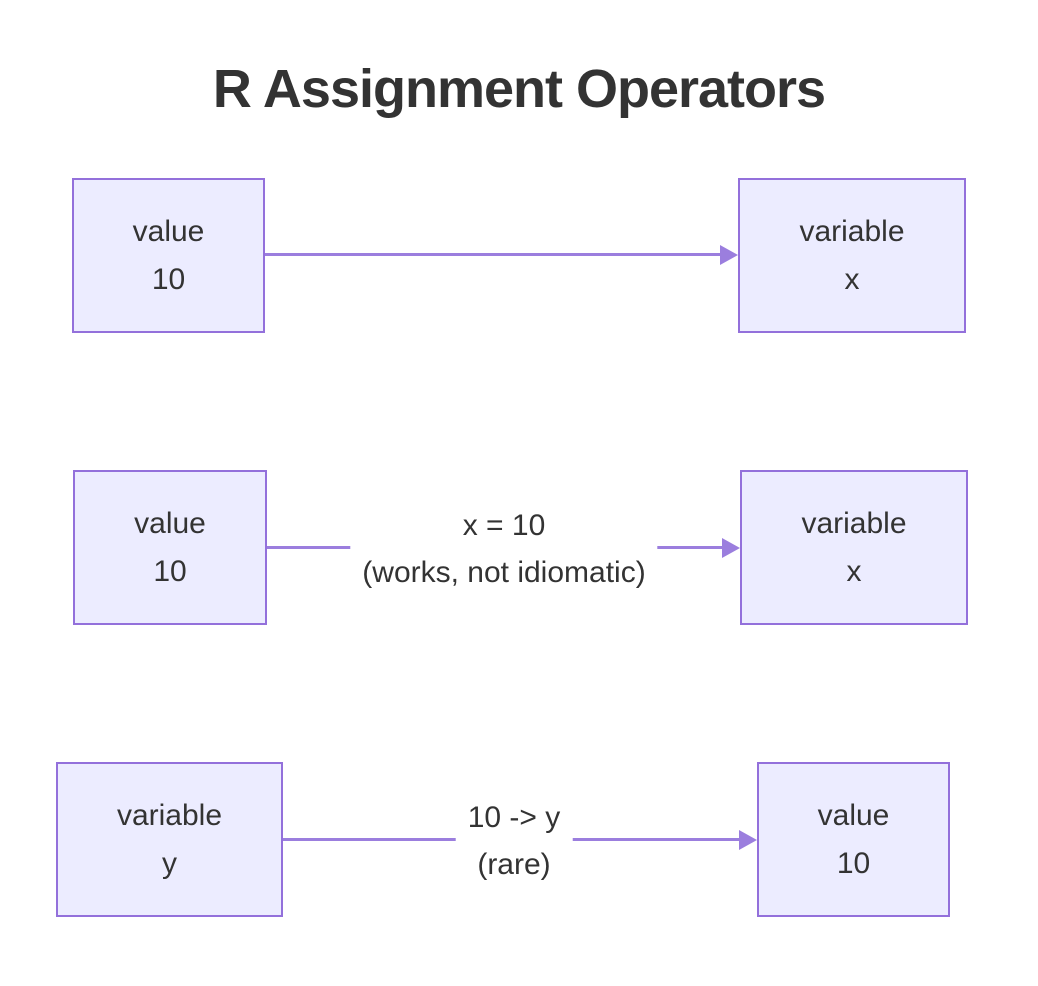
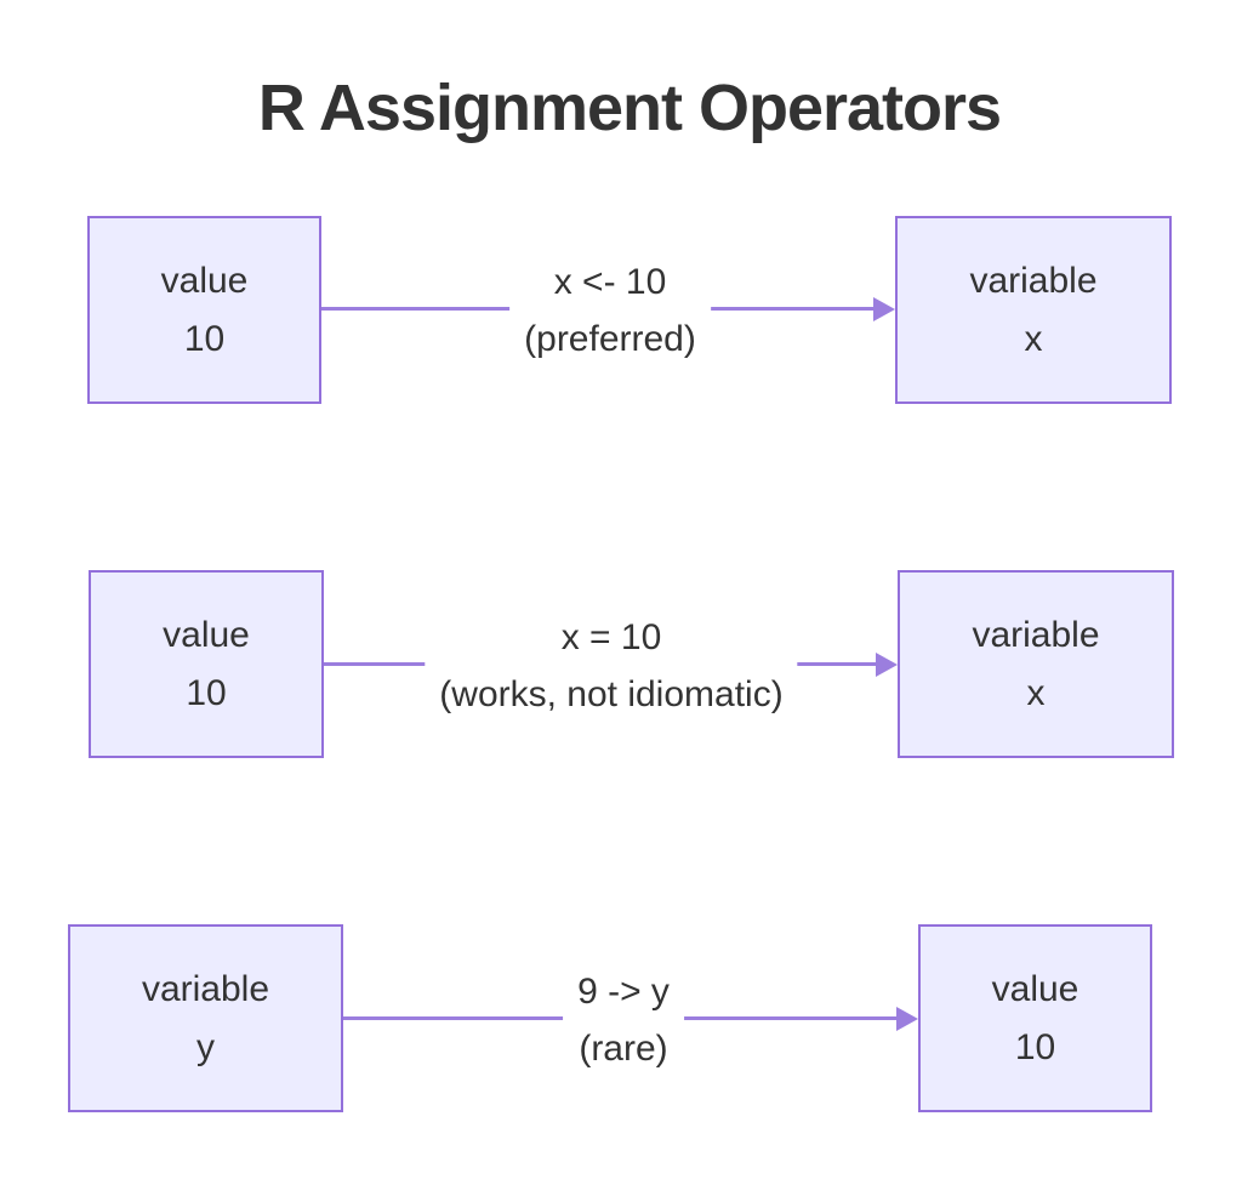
  R Assignment Operators
  value
  10
+ x <- 10
+ (preferred)
  variable
  x
  value
  10
  x = 10
  (works, not idiomatic)
  variable
  x
  variable
  y
- 10 -> y
+ 9 -> y
  (rare)
  value
  10
